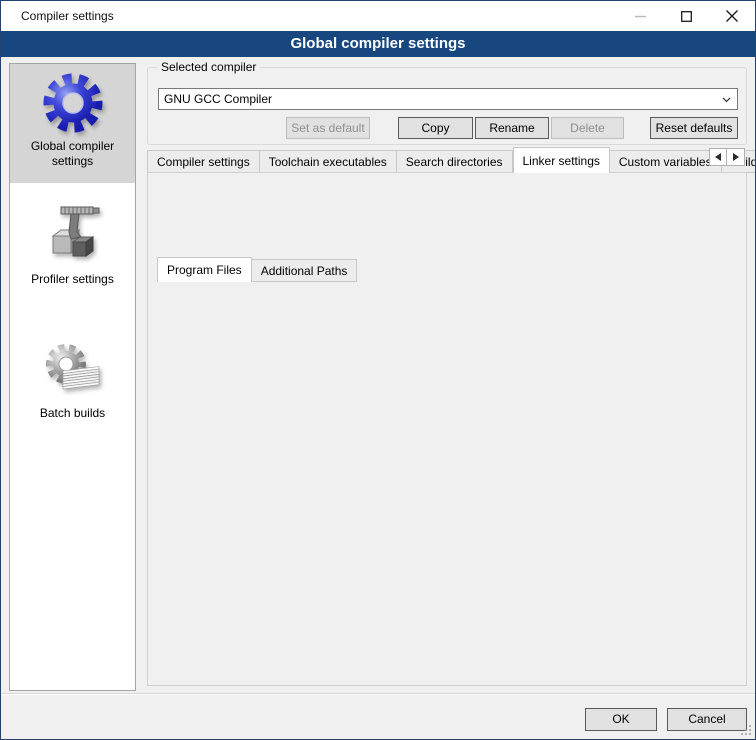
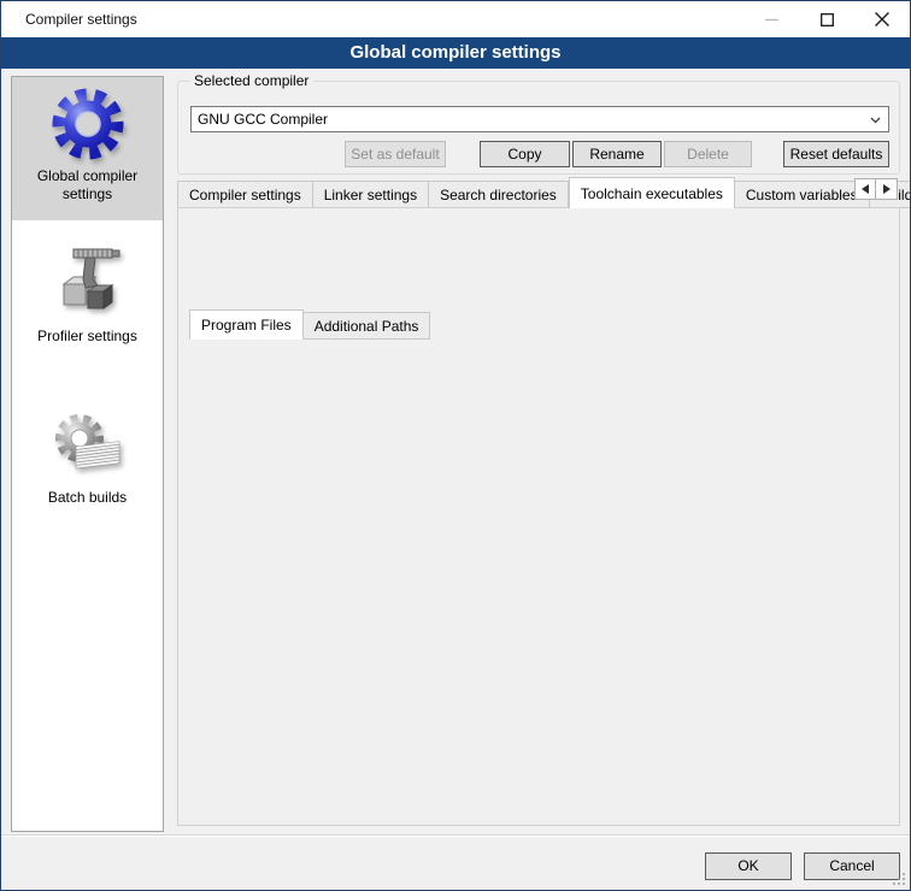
  Compiler settings
  Global compiler settings
  Global compiler settings
  Profiler settings
  Batch builds
  Selected compiler
  GNU GCC Compiler
  Set as default
  Copy
  Rename
  Delete
  Reset defaults
  Compiler settings
- Toolchain executables
+ Linker settings
  Search directories
- Linker settings
+ Toolchain executables
  Custom variable
  Program Files
  Additional Paths
  OK
  Cancel
